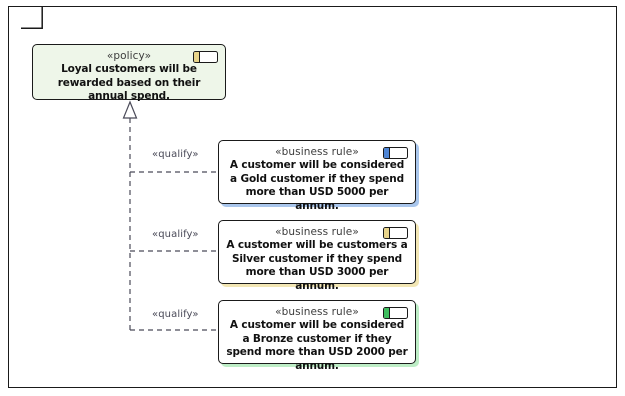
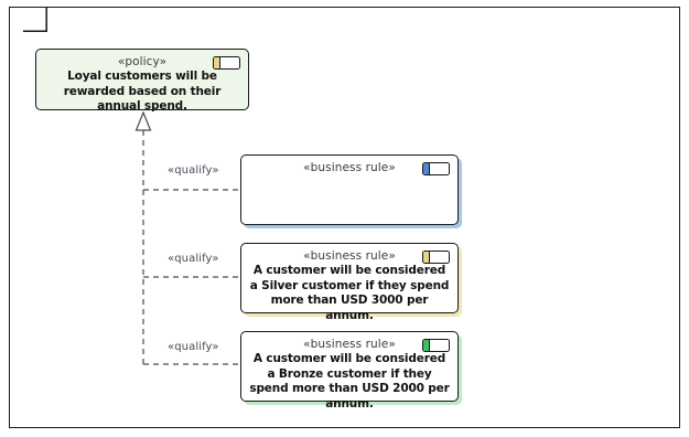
  «qualify»
  «qualify»
  «qualify»
  «policy»
  Loyal customers will be rewarded based on their annual spend.
  «business rule»
- A customer will be considered a Gold customer if they spend more than USD 5000 per annum.
  «business rule»
- A customer will be customers a Silver customer if they spend more than USD 3000 per annum.
+ A customer will be considered a Silver customer if they spend more than USD 3000 per annum.
  «business rule»
  A customer will be considered a Bronze customer if they spend more than USD 2000 per annum.
